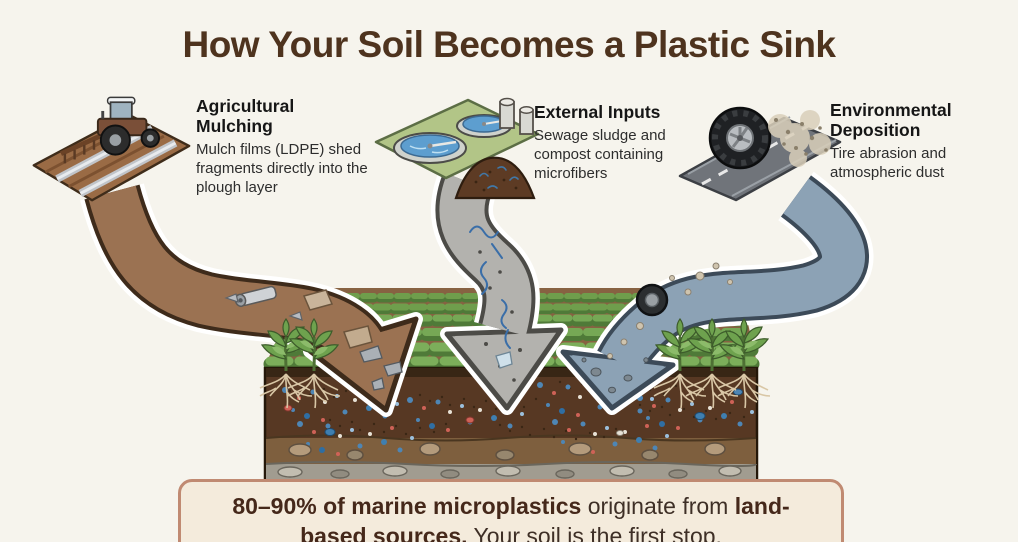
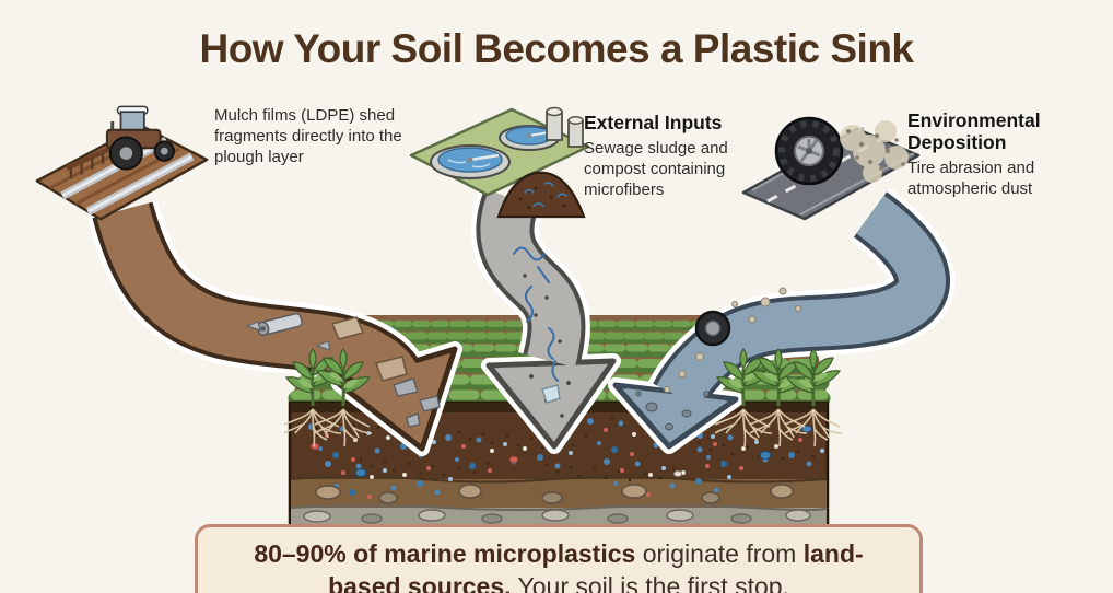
  How Your Soil Becomes a Plastic Sink
- Agricultural Mulching
  Mulch films (LDPE) shed fragments directly into the plough layer
  External Inputs
  Sewage sludge and compost containing microfibers
  Environmental Deposition
  Tire abrasion and atmospheric dust
  80–90% of marine microplastics originate from land-based sources. Your soil is the first stop.
